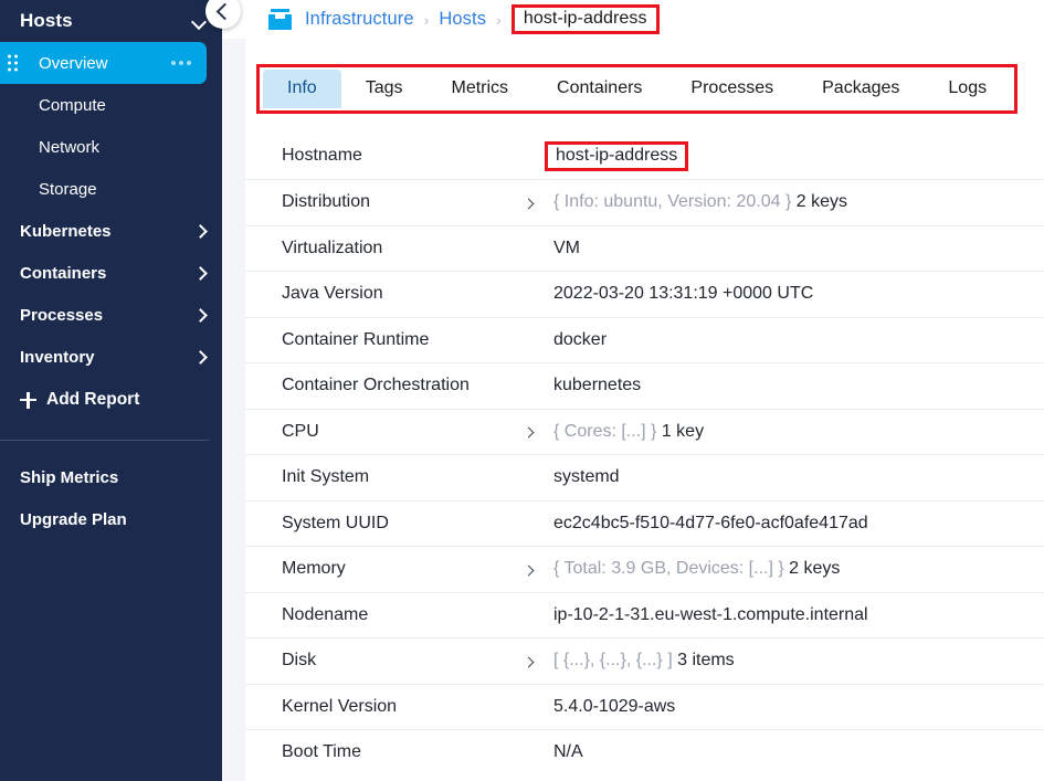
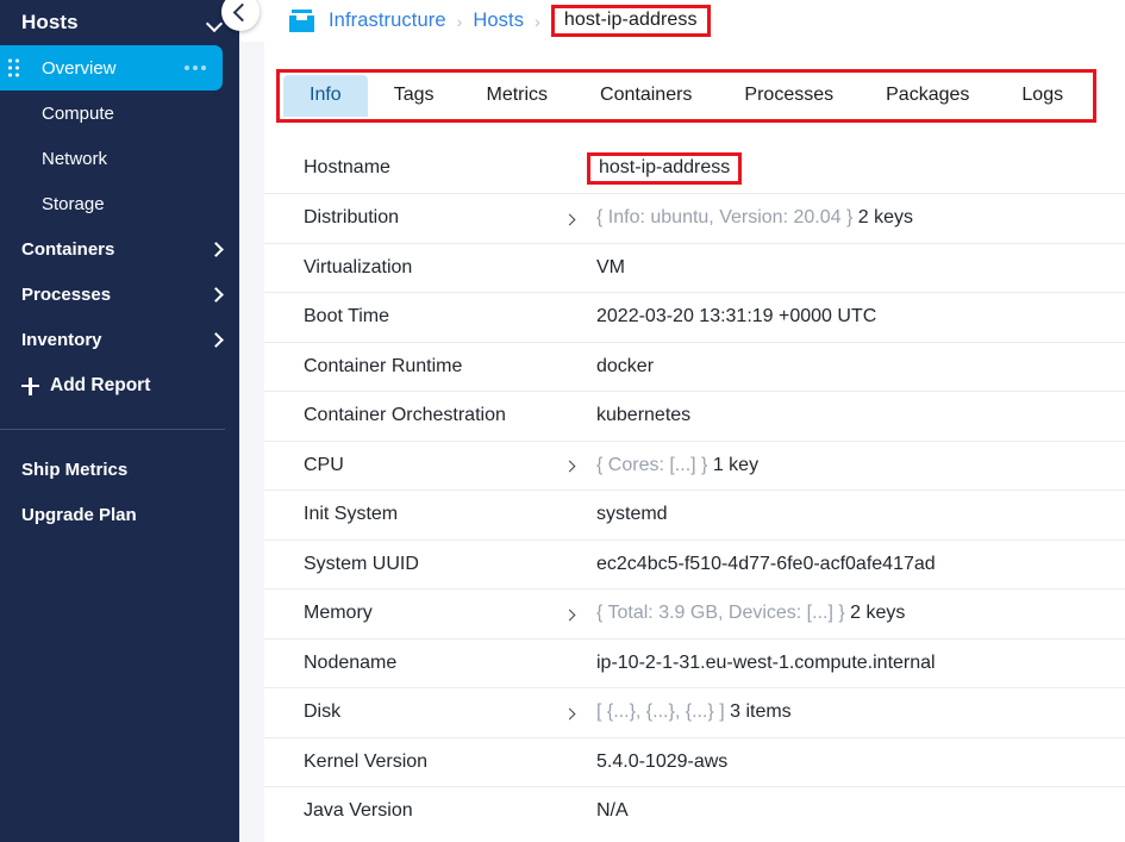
  Hosts
  Overview
  Compute
  Network
  Storage
- Kubernetes
  Containers
  Processes
  Inventory
  Add Report
  Ship Metrics
  Upgrade Plan
  Infrastructure
  ›
  Hosts
  ›
  host-ip-address
  Info
  Tags
  Metrics
  Containers
  Processes
  Packages
  Logs
  Hostname
  host-ip-address
  Distribution
  { Info: ubuntu, Version: 20.04 } 2 keys
  Virtualization
  VM
- Java Version
+ Boot Time
  2022-03-20 13:31:19 +0000 UTC
  Container Runtime
  docker
  Container Orchestration
  kubernetes
  CPU
  { Cores: [...] } 1 key
  Init System
  systemd
  System UUID
  ec2c4bc5-f510-4d77-6fe0-acf0afe417ad
  Memory
  { Total: 3.9 GB, Devices: [...] } 2 keys
  Nodename
  ip-10-2-1-31.eu-west-1.compute.internal
  Disk
  [ {...}, {...}, {...} ] 3 items
  Kernel Version
  5.4.0-1029-aws
- Boot Time
+ Java Version
  N/A
